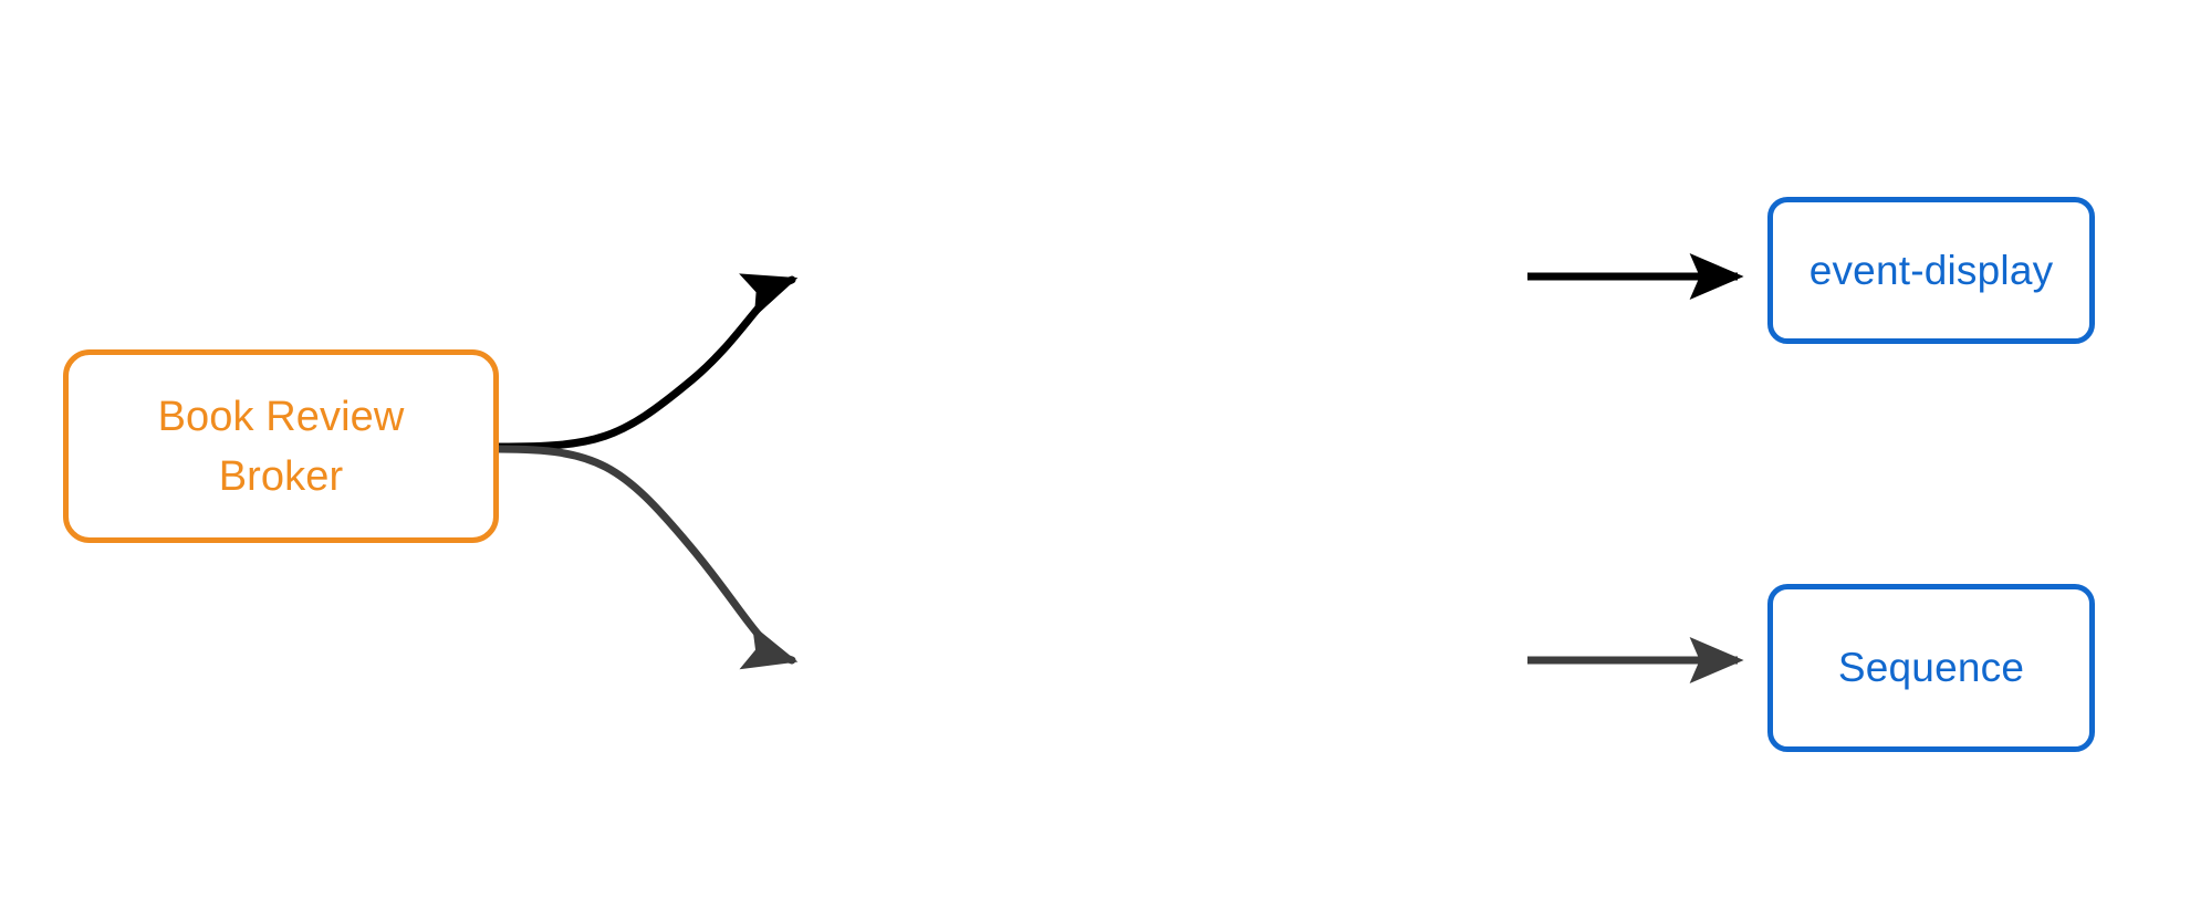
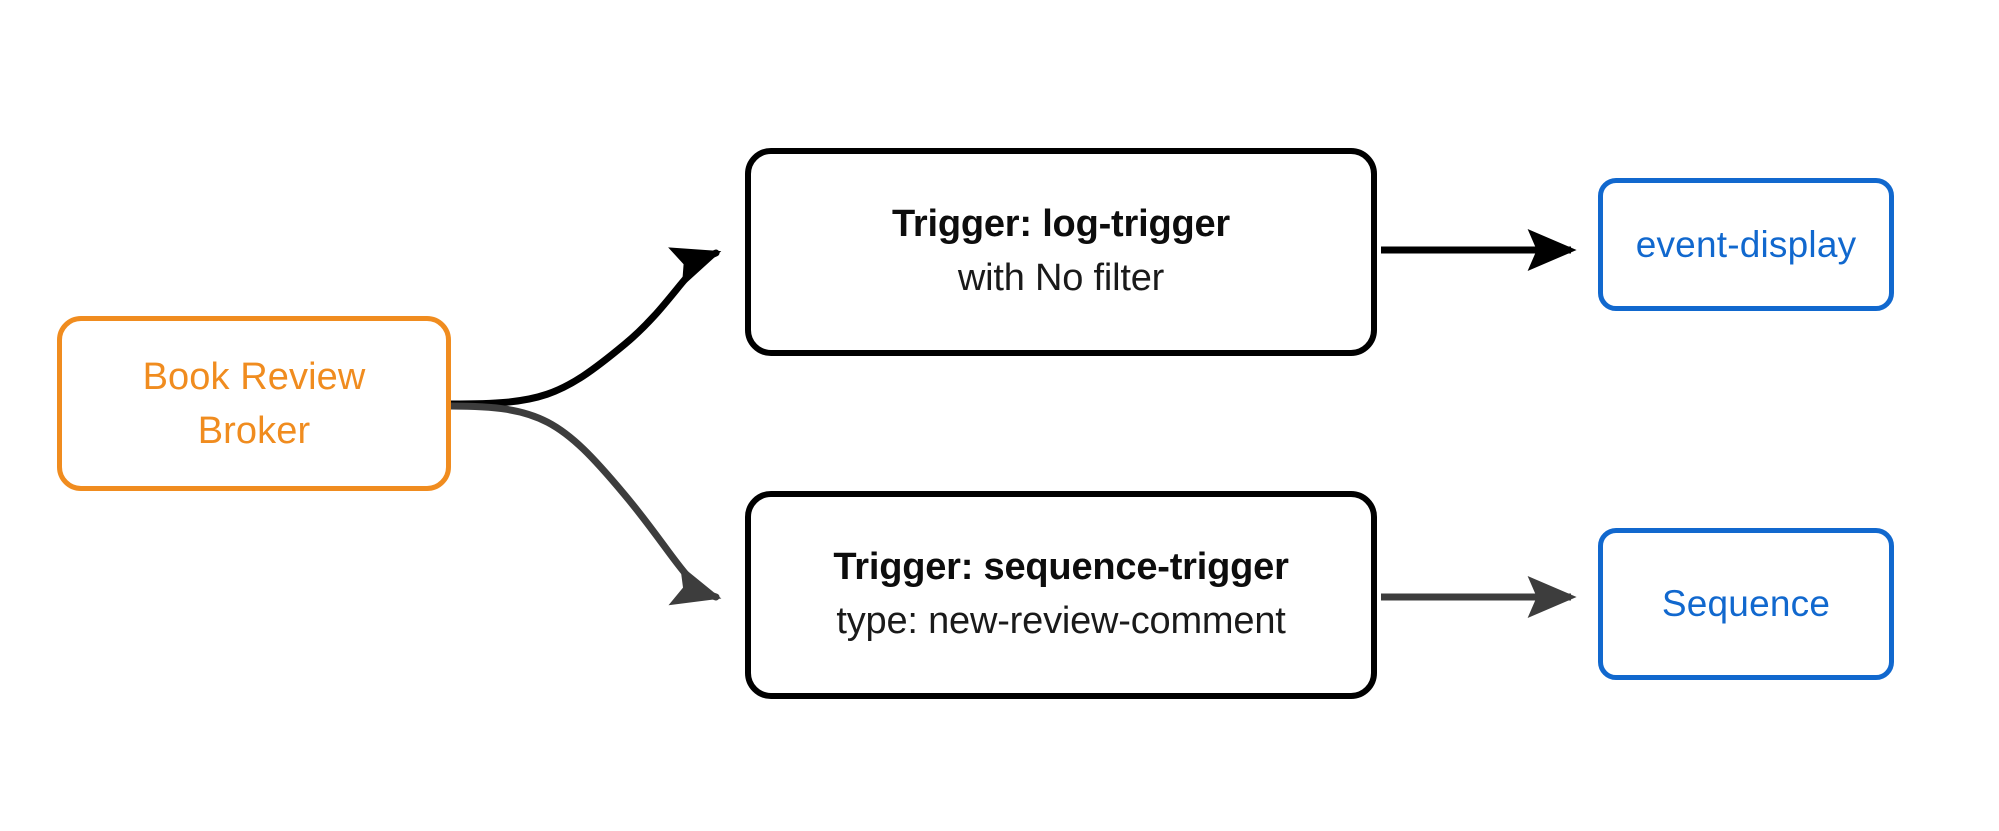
  Book Review
  Broker
+ Trigger: log-trigger
+ with No filter
+ Trigger: sequence-trigger
+ type: new-review-comment
  event-display
  Sequence
